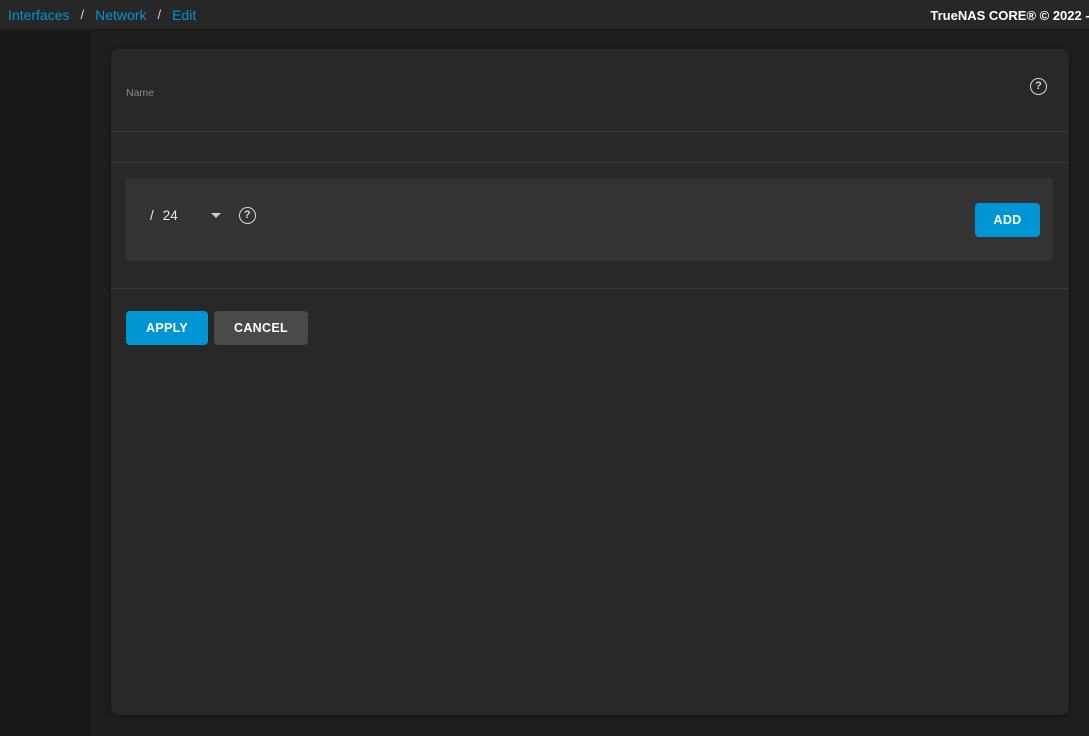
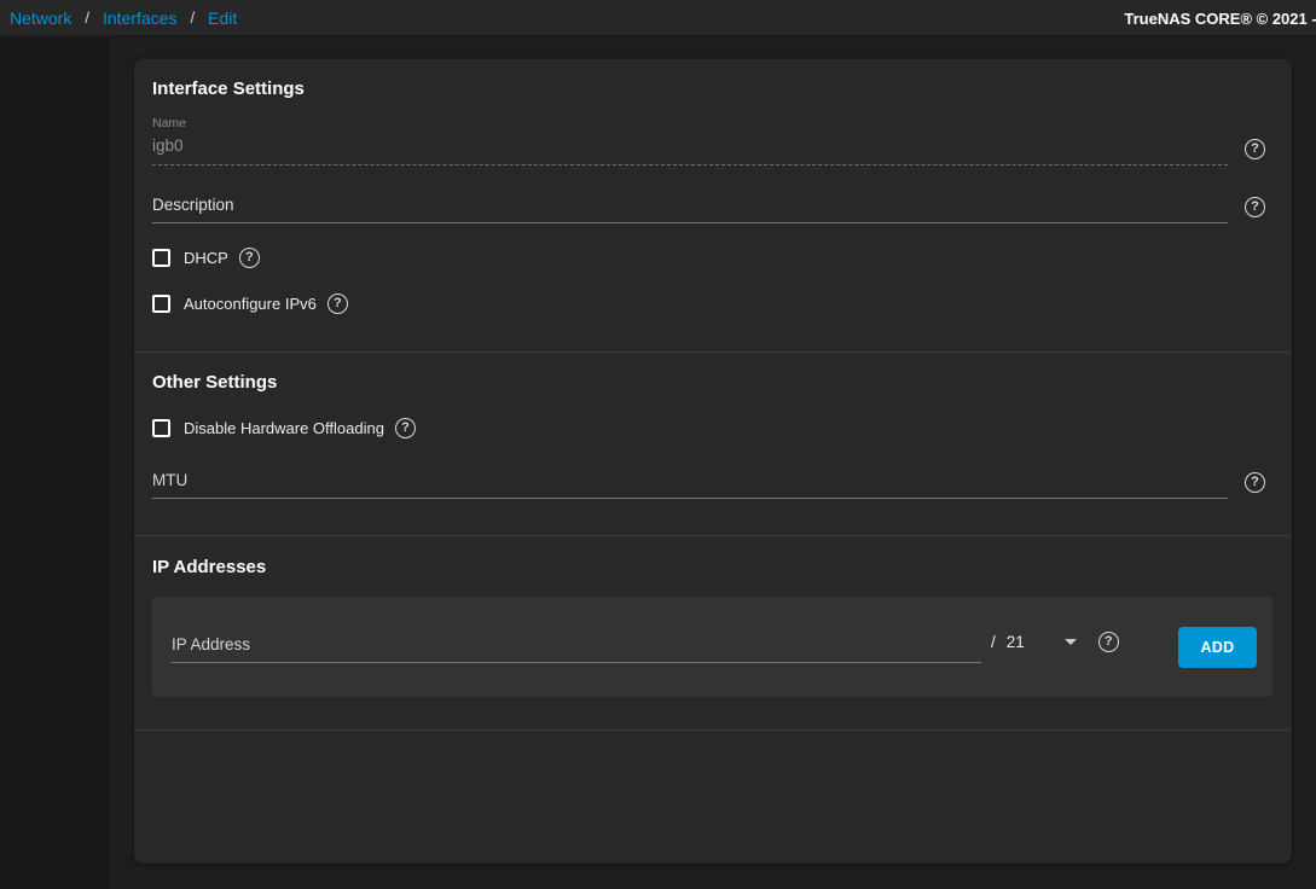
- Interfaces
+ Network
  /
- Network
+ Interfaces
  /
  Edit
- TrueNAS CORE® © 2022 -
+ TrueNAS CORE® © 2021 -
+ Interface Settings
  Name
+ igb0
+ Description
+ DHCP
+ Autoconfigure IPv6
+ Other Settings
+ Disable Hardware Offloading
+ MTU
+ IP Addresses
+ IP Address
  /
- 24
+ 21
  ADD
- APPLY
- CANCEL
